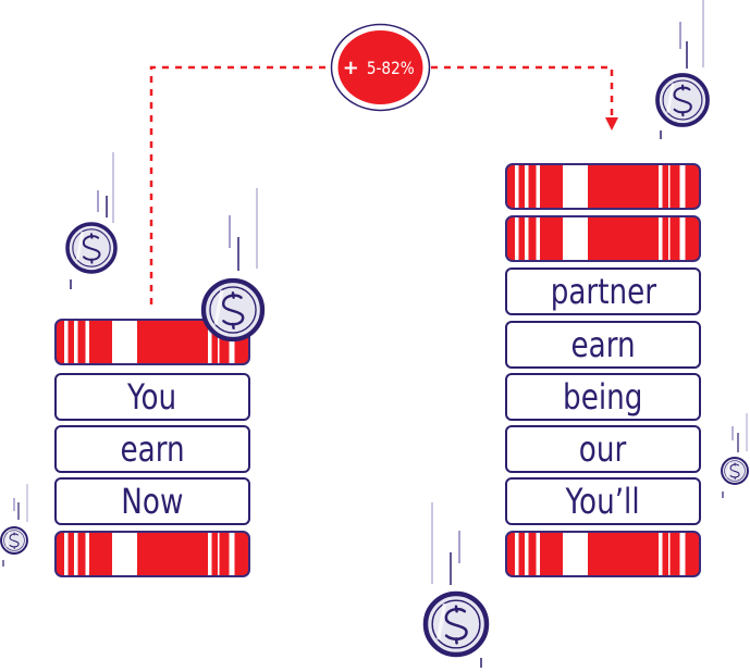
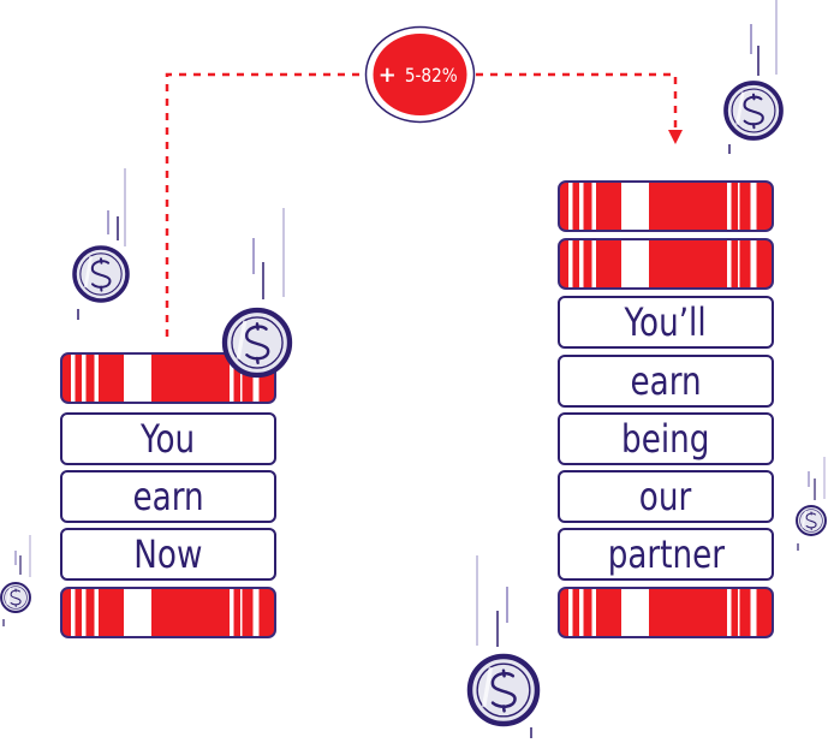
  +
  5-82%
  You
  earn
  Now
- partner
+ You’ll
  earn
  being
  our
- You’ll
+ partner
